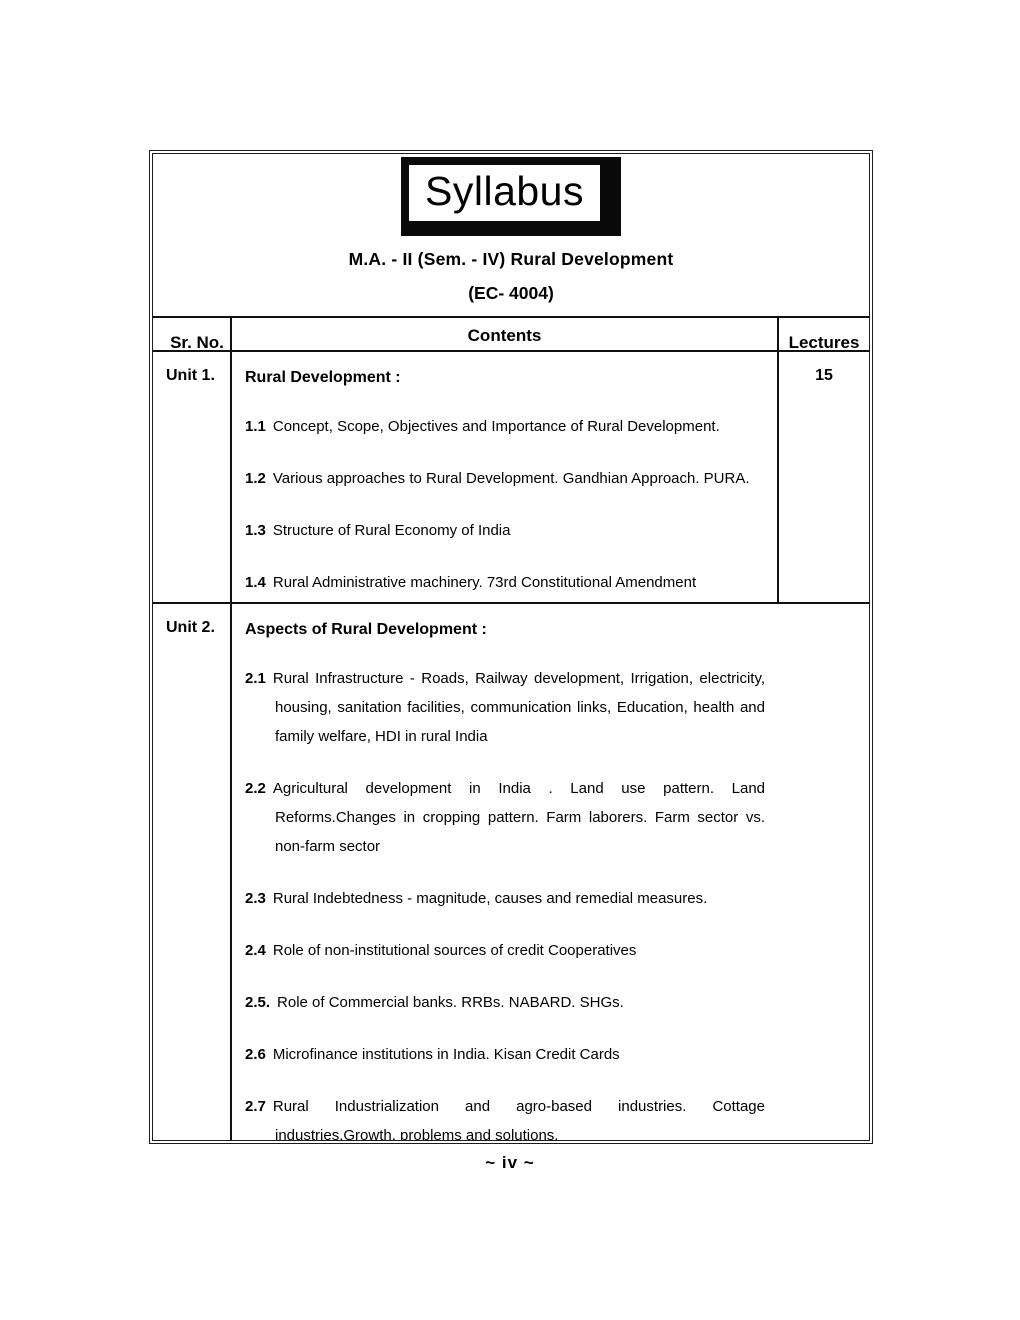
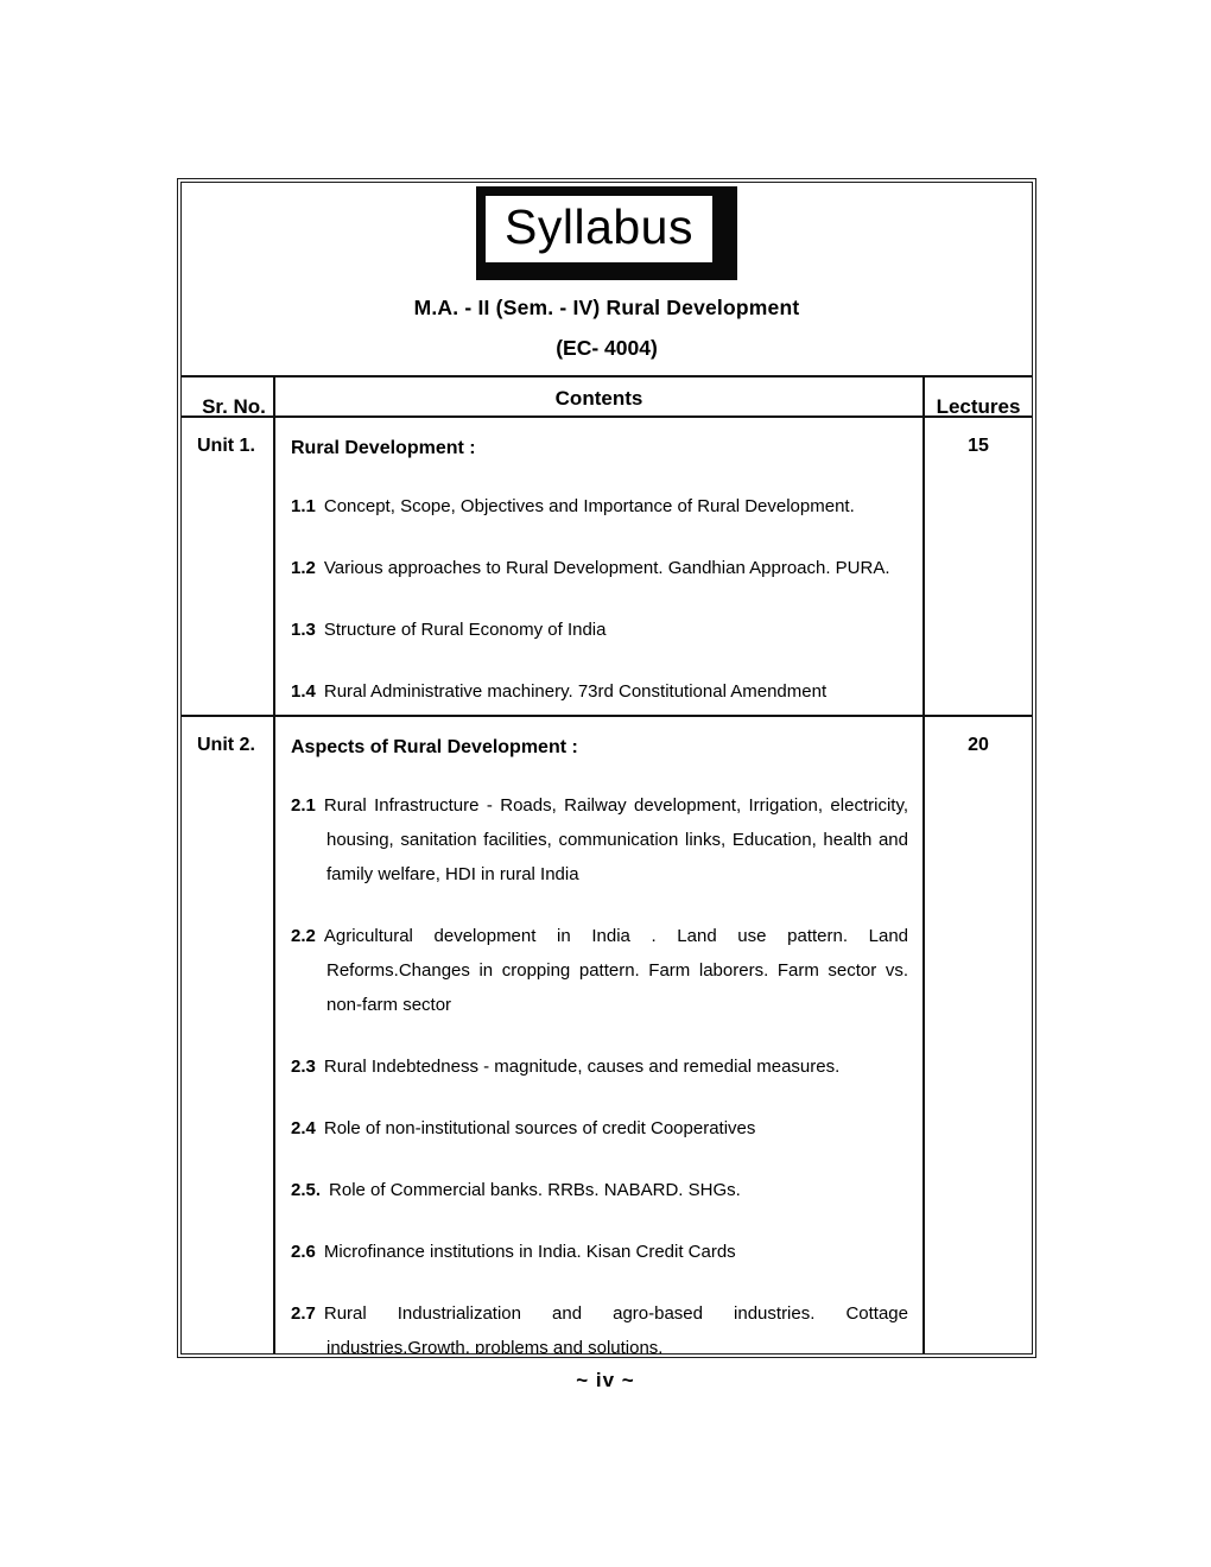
  Syllabus
  M.A. - II (Sem. - IV) Rural Development
  (EC- 4004)
  Sr. No.
  Contents
  Lectures
  Unit 1.
  Rural Development :
  1.1 Concept, Scope, Objectives and Importance of Rural Development.
  1.2 Various approaches to Rural Development. Gandhian Approach. PURA.
  1.3 Structure of Rural Economy of India
  1.4 Rural Administrative machinery. 73rd Constitutional Amendment
  15
  Unit 2.
  Aspects of Rural Development :
  2.1 Rural Infrastructure - Roads, Railway development, Irrigation, electricity, housing, sanitation facilities, communication links, Education, health and family welfare, HDI in rural India
  2.2 Agricultural development in India . Land use pattern. Land Reforms.Changes in cropping pattern. Farm laborers. Farm sector vs. non-farm sector
  2.3 Rural Indebtedness - magnitude, causes and remedial measures.
  2.4 Role of non-institutional sources of credit Cooperatives
  2.5. Role of Commercial banks. RRBs. NABARD. SHGs.
  2.6 Microfinance institutions in India. Kisan Credit Cards
  2.7 Rural Industrialization and agro-based industries. Cottage industries.Growth, problems and solutions.
+ 20
  ~ iv ~
